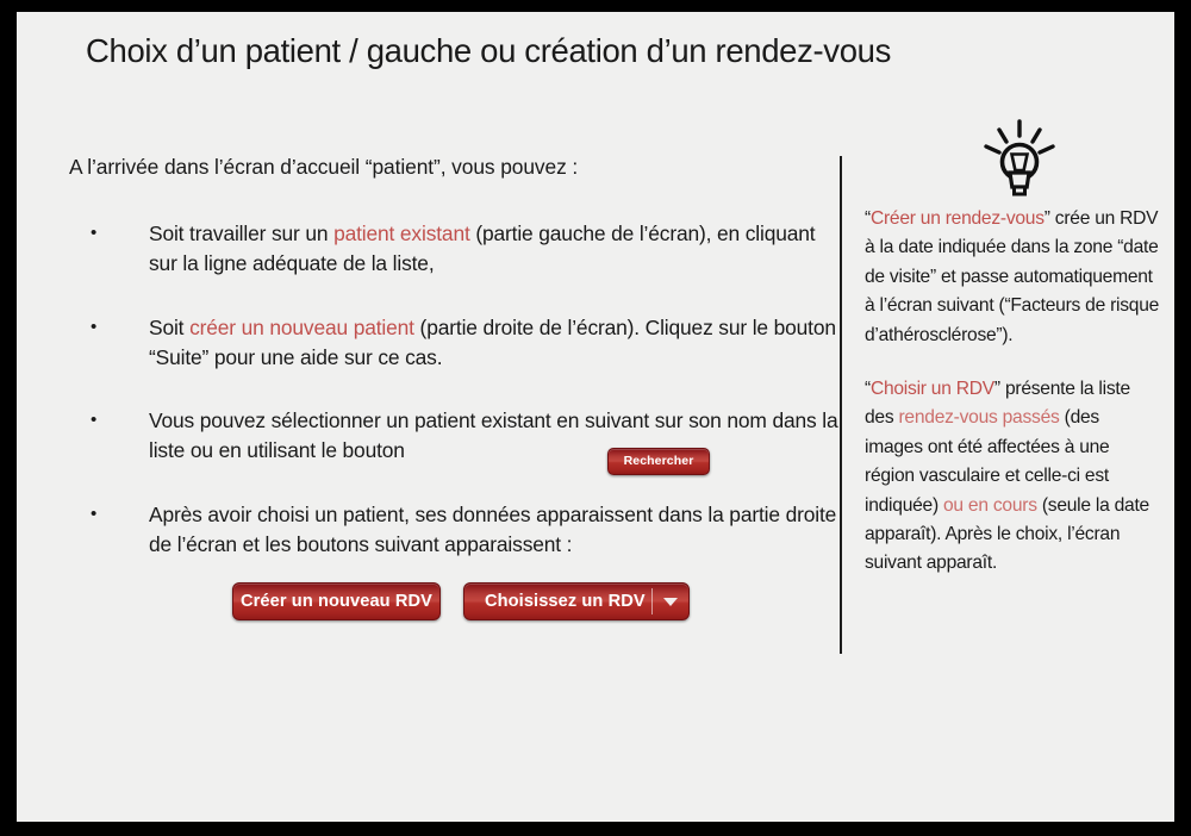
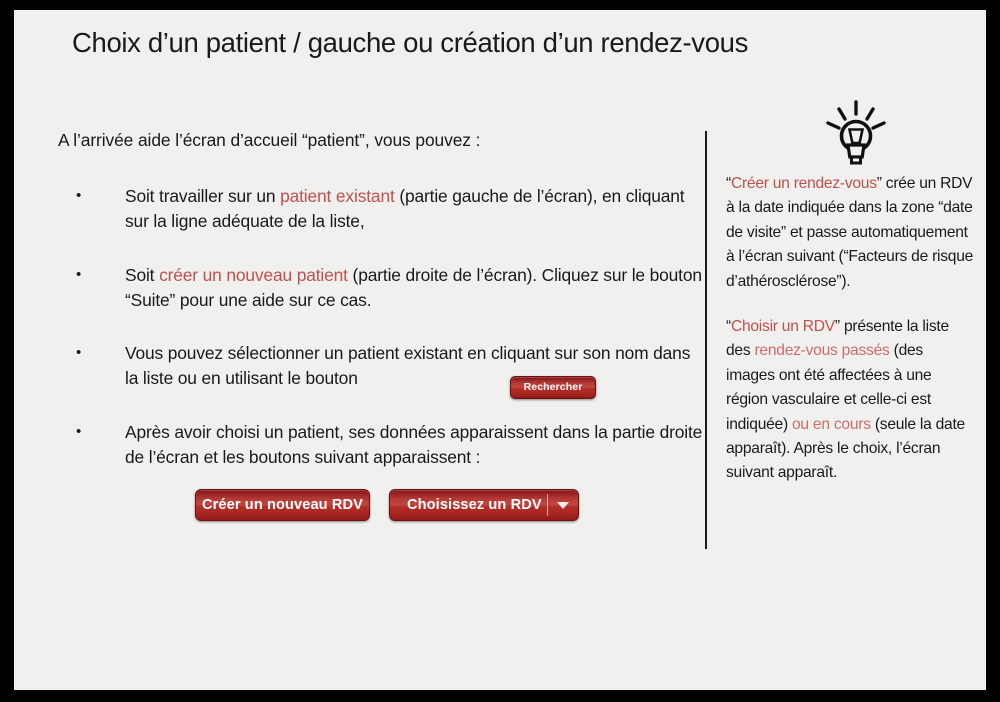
  Choix d’un patient / gauche ou création d’un rendez-vous
- A l’arrivée dans l’écran d’accueil “patient”, vous pouvez :
+ A l’arrivée aide l’écran d’accueil “patient”, vous pouvez :
  •
  Soit travailler sur un patient existant (partie gauche de l’écran), en cliquant sur la ligne adéquate de la liste,
  •
  Soit créer un nouveau patient (partie droite de l’écran). Cliquez sur le bouton “Suite” pour une aide sur ce cas.
  •
- Vous pouvez sélectionner un patient existant en suivant sur son nom dans la liste ou en utilisant le bouton
+ Vous pouvez sélectionner un patient existant en cliquant sur son nom dans la liste ou en utilisant le bouton
  Rechercher
  •
  Après avoir choisi un patient, ses données apparaissent dans la partie droite de l’écran et les boutons suivant apparaissent :
  Créer un nouveau RDV
  Choisissez un RDV
  “Créer un rendez-vous” crée un RDV à la date indiquée dans la zone “date de visite” et passe automatiquement à l’écran suivant (“Facteurs de risque d’athérosclérose”).
  “Choisir un RDV” présente la liste des rendez-vous passés (des images ont été affectées à une région vasculaire et celle-ci est indiquée) ou en cours (seule la date apparaît). Après le choix, l’écran suivant apparaît.
